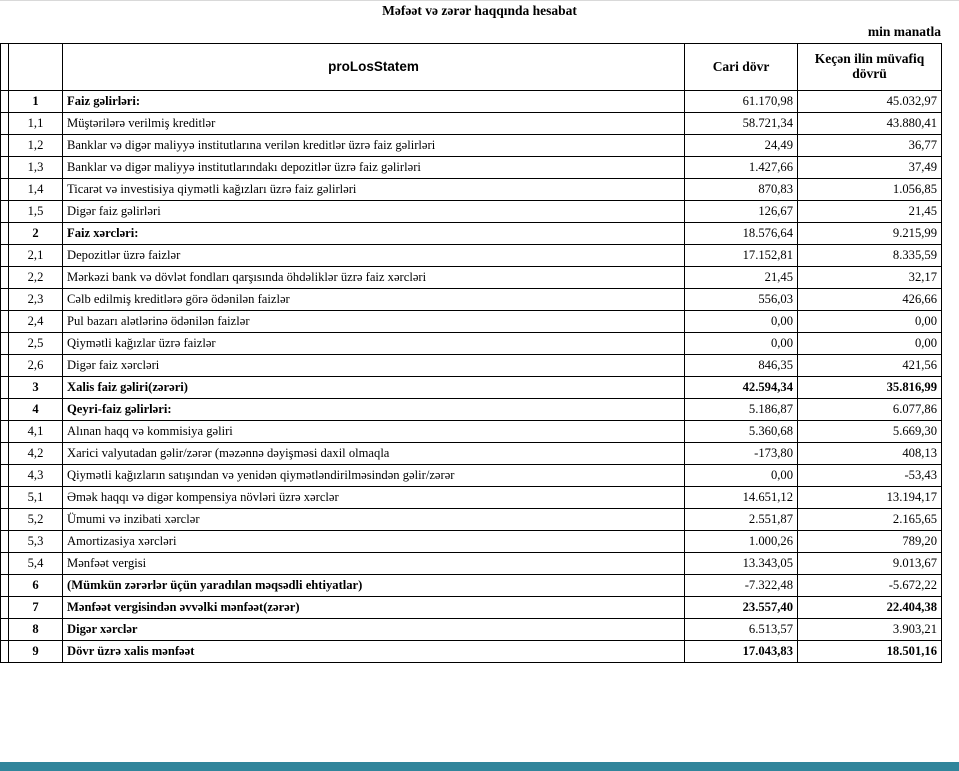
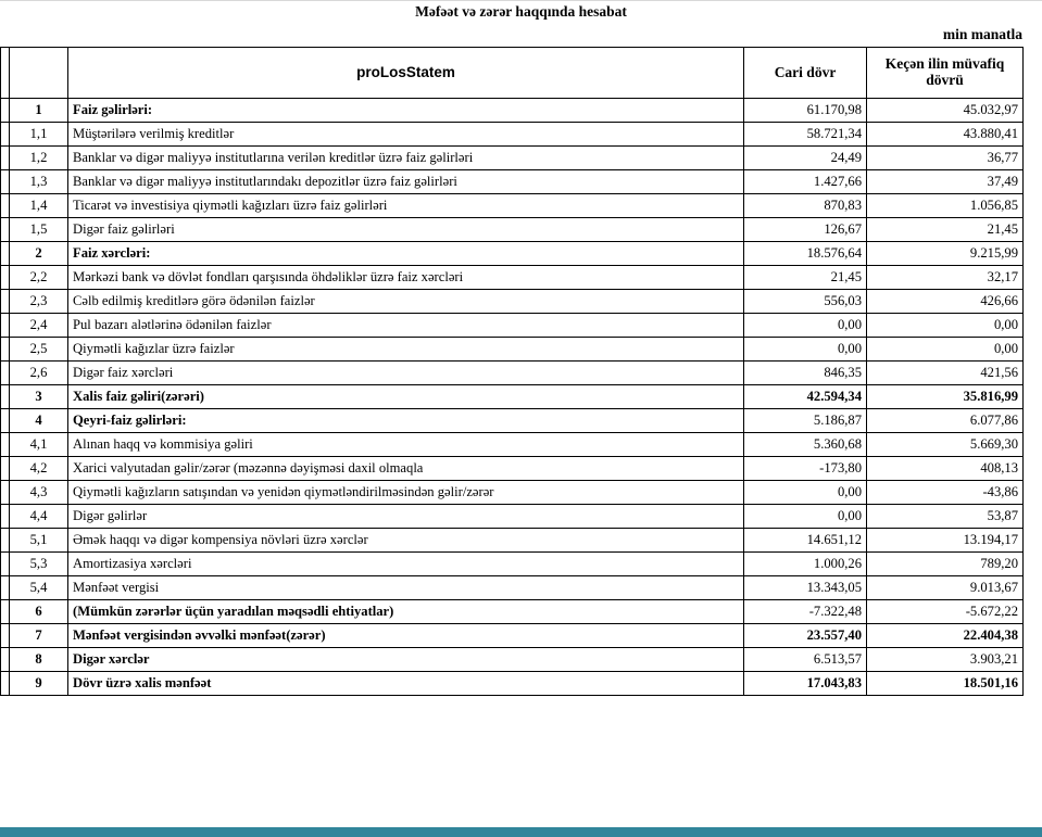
  Məfəət və zərər haqqında hesabat
  min manatla
  		proLosStatem	Cari dövr	Keçən ilin müvafiq dövrü
  	1	Faiz gəlirləri:	61.170,98	45.032,97
  	1,1	Müştərilərə verilmiş kreditlər	58.721,34	43.880,41
  	1,2	Banklar və digər maliyyə institutlarına verilən kreditlər üzrə faiz gəlirləri	24,49	36,77
  	1,3	Banklar və digər maliyyə institutlarındakı depozitlər üzrə faiz gəlirləri	1.427,66	37,49
  	1,4	Ticarət və investisiya qiymətli kağızları üzrə faiz gəlirləri	870,83	1.056,85
  	1,5	Digər faiz gəlirləri	126,67	21,45
  	2	Faiz xərcləri:	18.576,64	9.215,99
- 	2,1	Depozitlər üzrə faizlər	17.152,81	8.335,59
  	2,2	Mərkəzi bank və dövlət fondları qarşısında öhdəliklər üzrə faiz xərcləri	21,45	32,17
  	2,3	Cəlb edilmiş kreditlərə görə ödənilən faizlər	556,03	426,66
  	2,4	Pul bazarı alətlərinə ödənilən faizlər	0,00	0,00
  	2,5	Qiymətli kağızlar üzrə faizlər	0,00	0,00
  	2,6	Digər faiz xərcləri	846,35	421,56
  	3	Xalis faiz gəliri(zərəri)	42.594,34	35.816,99
  	4	Qeyri-faiz gəlirləri:	5.186,87	6.077,86
  	4,1	Alınan haqq və kommisiya gəliri	5.360,68	5.669,30
  	4,2	Xarici valyutadan gəlir/zərər (məzənnə dəyişməsi daxil olmaqla	-173,80	408,13
- 	4,3	Qiymətli kağızların satışından və yenidən qiymətləndirilməsindən gəlir/zərər	0,00	-53,43
+ 	4,3	Qiymətli kağızların satışından və yenidən qiymətləndirilməsindən gəlir/zərər	0,00	-43,86
+ 	4,4	Digər gəlirlər	0,00	53,87
  	5,1	Əmək haqqı və digər kompensiya növləri üzrə xərclər	14.651,12	13.194,17
- 	5,2	Ümumi və inzibati xərclər	2.551,87	2.165,65
  	5,3	Amortizasiya xərcləri	1.000,26	789,20
  	5,4	Mənfəət vergisi	13.343,05	9.013,67
  	6	(Mümkün zərərlər üçün yaradılan məqsədli ehtiyatlar)	-7.322,48	-5.672,22
  	7	Mənfəət vergisindən əvvəlki mənfəət(zərər)	23.557,40	22.404,38
  	8	Digər xərclər	6.513,57	3.903,21
  	9	Dövr üzrə xalis mənfəət	17.043,83	18.501,16
